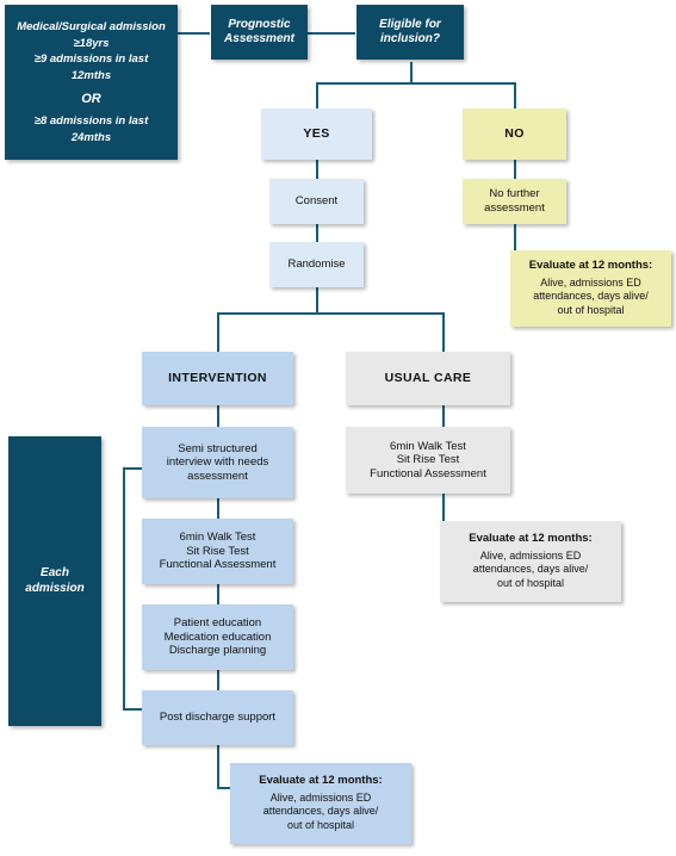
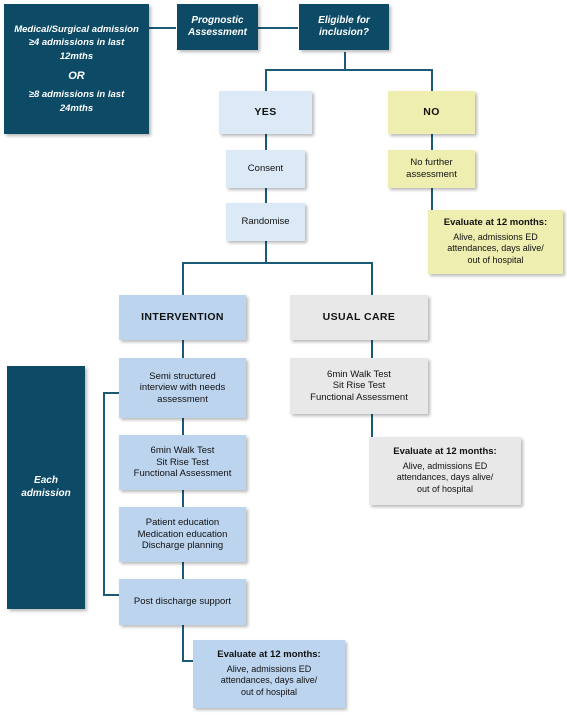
  Medical/Surgical admission
- ≥18yrs
- ≥9 admissions in last
+ ≥4 admissions in last
  12mths
  OR
  ≥8 admissions in last
  24mths
  Prognostic
  Assessment
  Eligible for
  inclusion?
  YES
  Consent
  Randomise
  NO
  No further
  assessment
  Evaluate at 12 months:
  Alive, admissions ED
  attendances, days alive/
  out of hospital
  INTERVENTION
  Semi structured
  interview with needs
  assessment
  6min Walk Test
  Sit Rise Test
  Functional Assessment
  Patient education
  Medication education
  Discharge planning
  Post discharge support
  Evaluate at 12 months:
  Alive, admissions ED
  attendances, days alive/
  out of hospital
  USUAL CARE
  6min Walk Test
  Sit Rise Test
  Functional Assessment
  Evaluate at 12 months:
  Alive, admissions ED
  attendances, days alive/
  out of hospital
  Each
  admission
